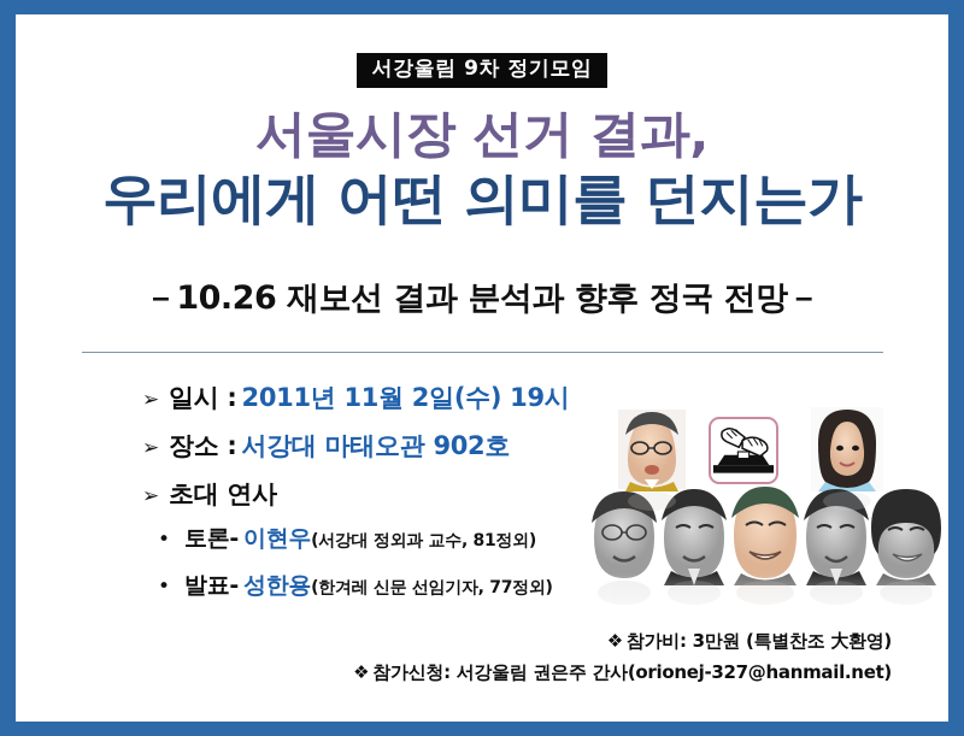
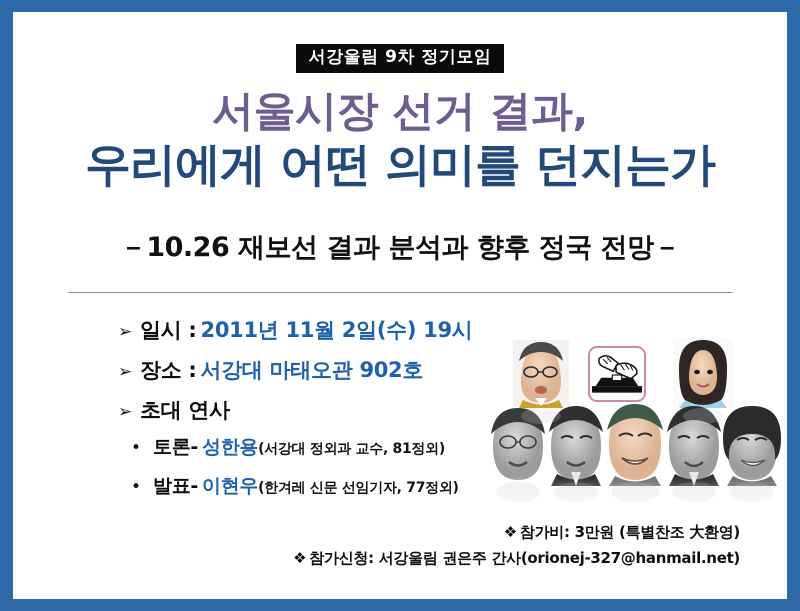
  서강울림 9차 정기모임
  서울시장 선거 결과,
  우리에게 어떤 의미를 던지는가
  －10.26 재보선 결과 분석과 향후 정국 전망－
  ➢
  일시 :
  2011년 11월 2일(수) 19시
  ➢
  장소 :
  서강대 마태오관 902호
  ➢
  초대 연사
  •
  토론-
- 이현우
+ 성한용
  (서강대 정외과 교수, 81정외)
  •
  발표-
- 성한용
+ 이현우
  (한겨레 신문 선임기자, 77정외)
  ❖ 참가비: 3만원 (특별찬조 大환영)
  ❖ 참가신청: 서강울림 권은주 간사(orionej-327@hanmail.net)
